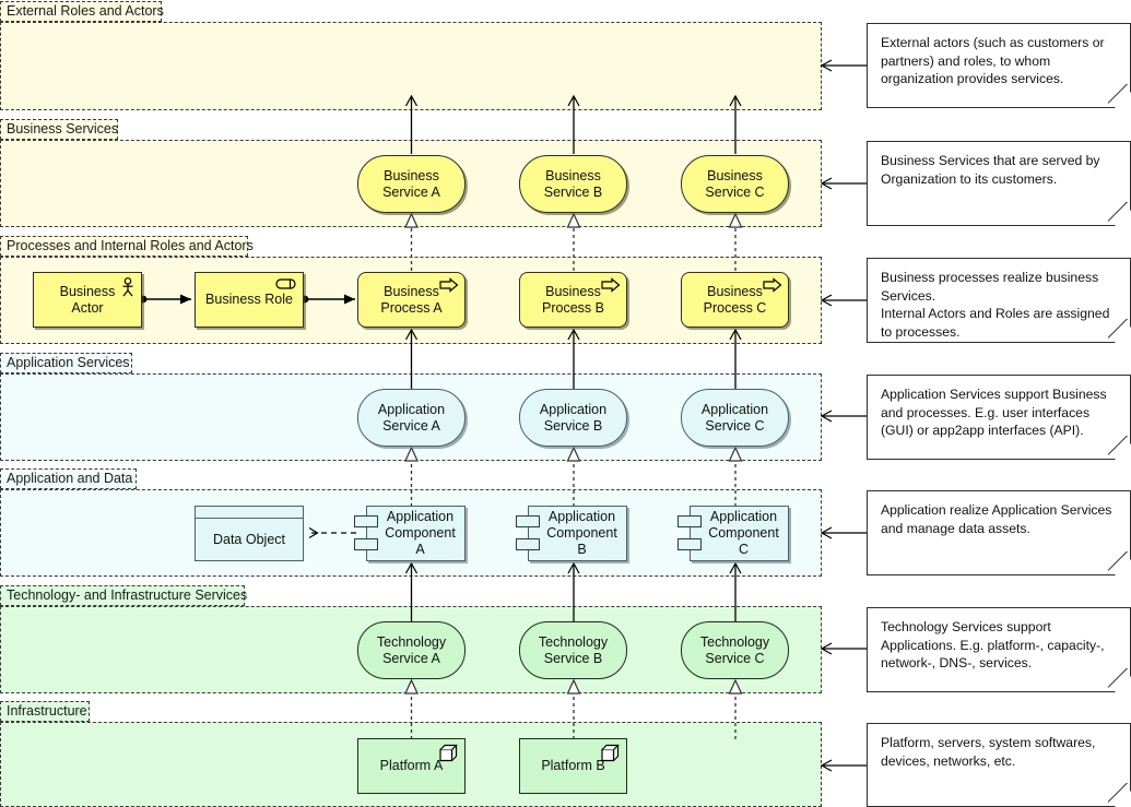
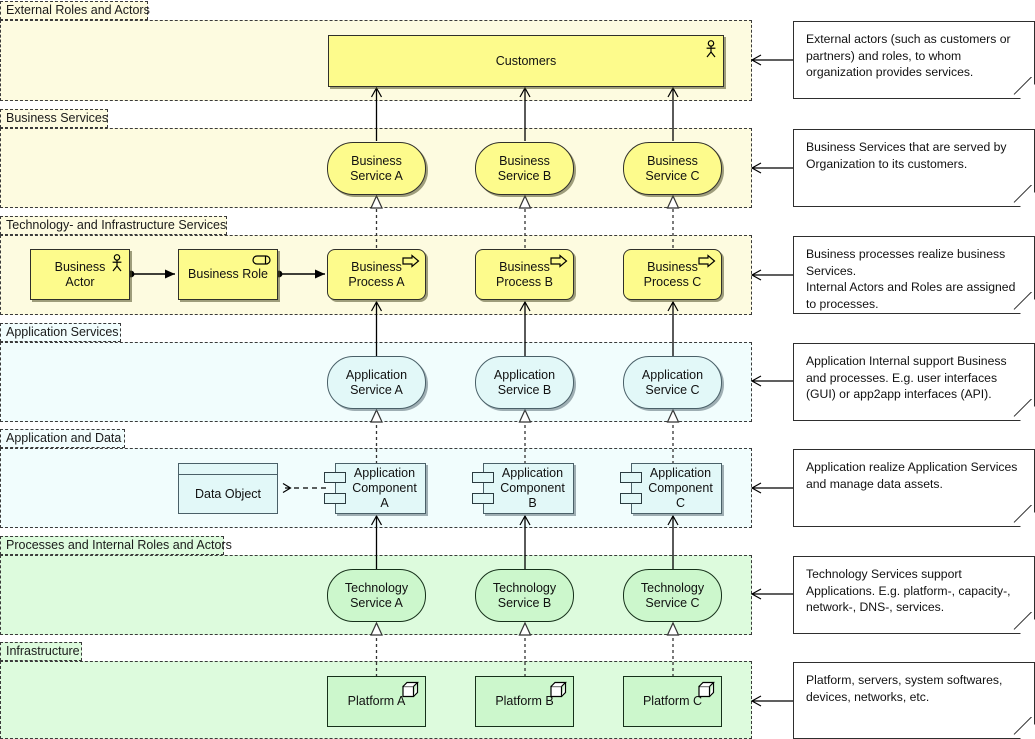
  External Roles and Actors
  Business Services
- Processes and Internal Roles and Actors
+ Technology- and Infrastructure Services
  Application Services
  Application and Data
- Technology- and Infrastructure Services
+ Processes and Internal Roles and Actors
  Infrastructure
+ Customers
  Business
  Service A
  Business
  Service B
  Business
  Service C
  Business Actor
  Business Role
  Business
  Process A
  Business
  Process B
  Business
  Process C
  Application
  Service A
  Application
  Service B
  Application
  Service C
  Data Object
  Application
  Component A
  Application
  Component B
  Application
  Component C
  Technology
  Service A
  Technology
  Service B
  Technology
  Service C
  Platform A
  Platform B
+ Platform C
  External actors (such as customers or partners) and roles, to whom organization provides services.
  Business Services that are served by Organization to its customers.
  Business processes realize business Services.
  Internal Actors and Roles are assigned to processes.
- Application Services support Business and processes. E.g. user interfaces (GUI) or app2app interfaces (API).
+ Application Internal support Business and processes. E.g. user interfaces (GUI) or app2app interfaces (API).
  Application realize Application Services and manage data assets.
  Technology Services support Applications. E.g. platform-, capacity-, network-, DNS-, services.
  Platform, servers, system softwares, devices, networks, etc.
